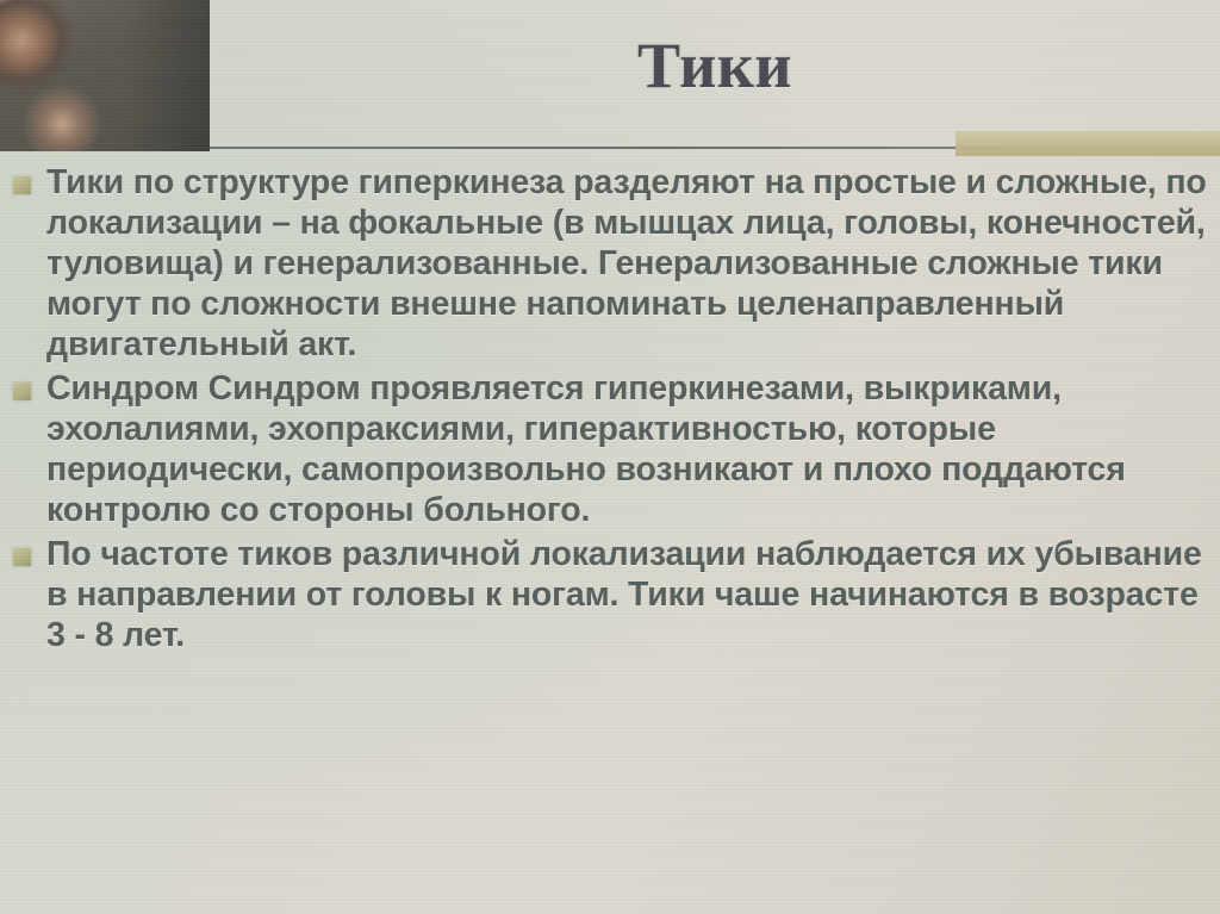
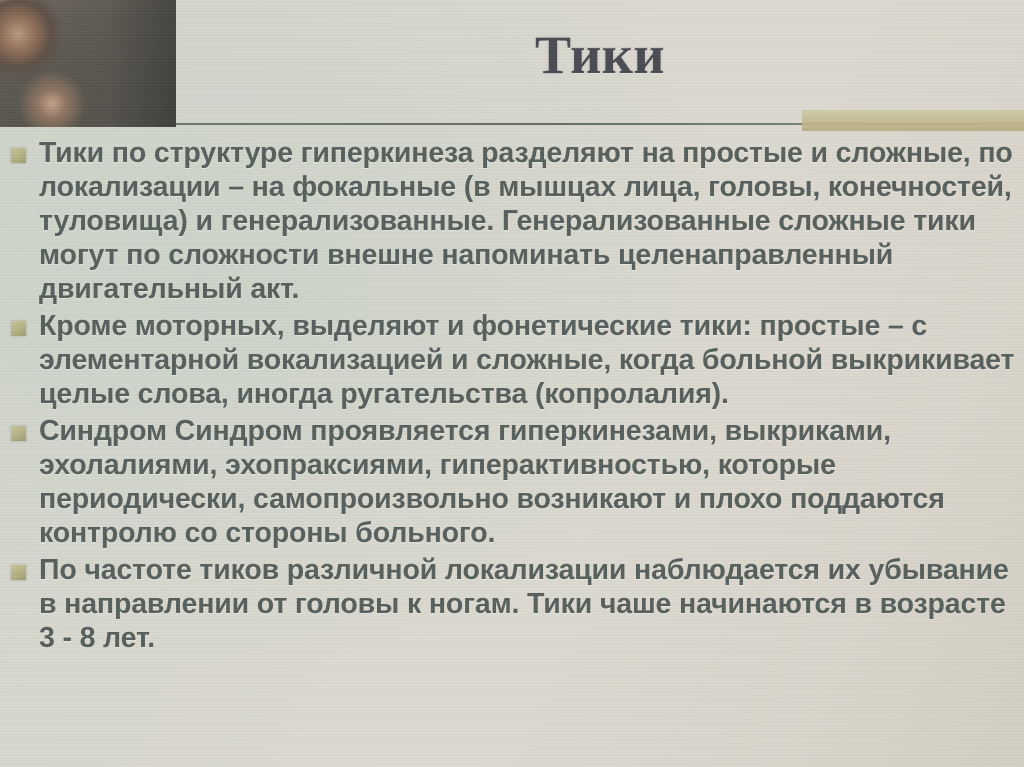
  Тики
  Тики по структуре гиперкинеза разделяют на простые и сложные, по локализации – на фокальные (в мышцах лица, головы, конечностей, туловища) и генерализованные. Генерализованные сложные тики могут по сложности внешне напоминать целенаправленный двигательный акт.
+ Кроме моторных, выделяют и фонетические тики: простые – с элементарной вокализацией и сложные, когда больной выкрикивает целые слова, иногда ругательства (копролалия).
  Синдром Синдром проявляется гиперкинезами, выкриками, эхолалиями, эхопраксиями, гиперактивностью, которые периодически, самопроизвольно возникают и плохо поддаются контролю со стороны больного.
  По частоте тиков различной локализации наблюдается их убывание в направлении от головы к ногам. Тики чаше начинаются в возрасте 3 - 8 лет.
